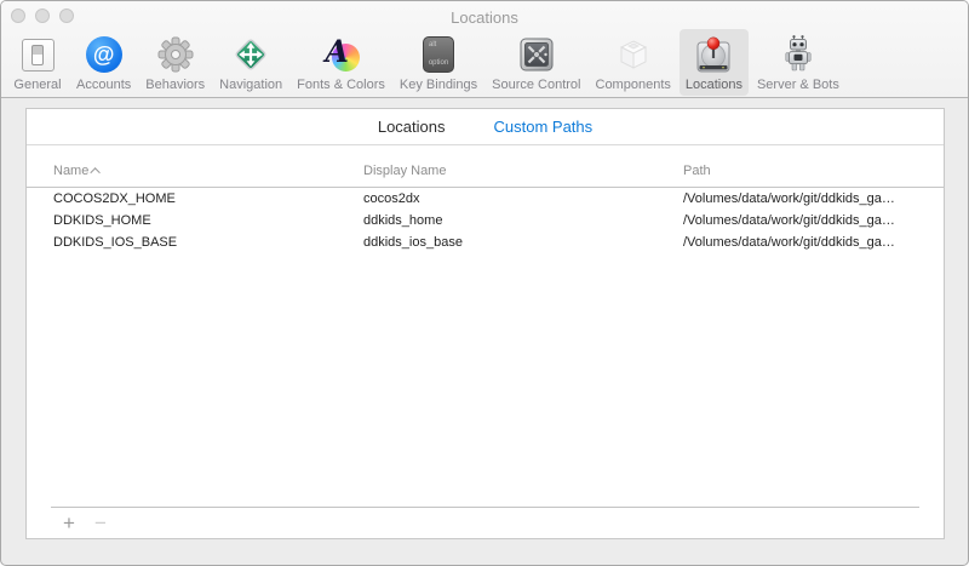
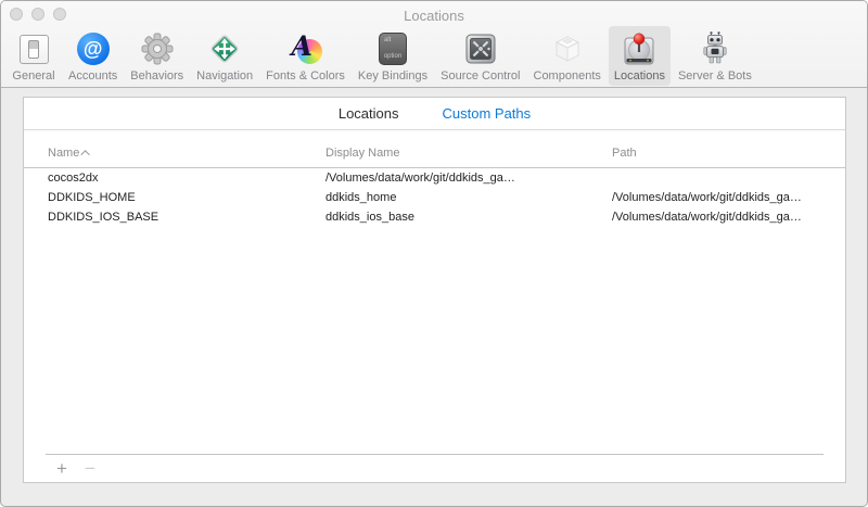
  Locations
  General
  @
  Accounts
  Behaviors
  Navigation
  A
  Fonts & Colors
  Key Bindings
  Source Control
  Components
  Locations
  Server & Bots
  Locations
  Custom Paths
  Name
  Display Name
  Path
- COCOS2DX_HOME
  cocos2dx
  /Volumes/data/work/git/ddkids_ga…
  DDKIDS_HOME
  ddkids_home
  /Volumes/data/work/git/ddkids_ga…
  DDKIDS_IOS_BASE
  ddkids_ios_base
  /Volumes/data/work/git/ddkids_ga…
  +
  −
